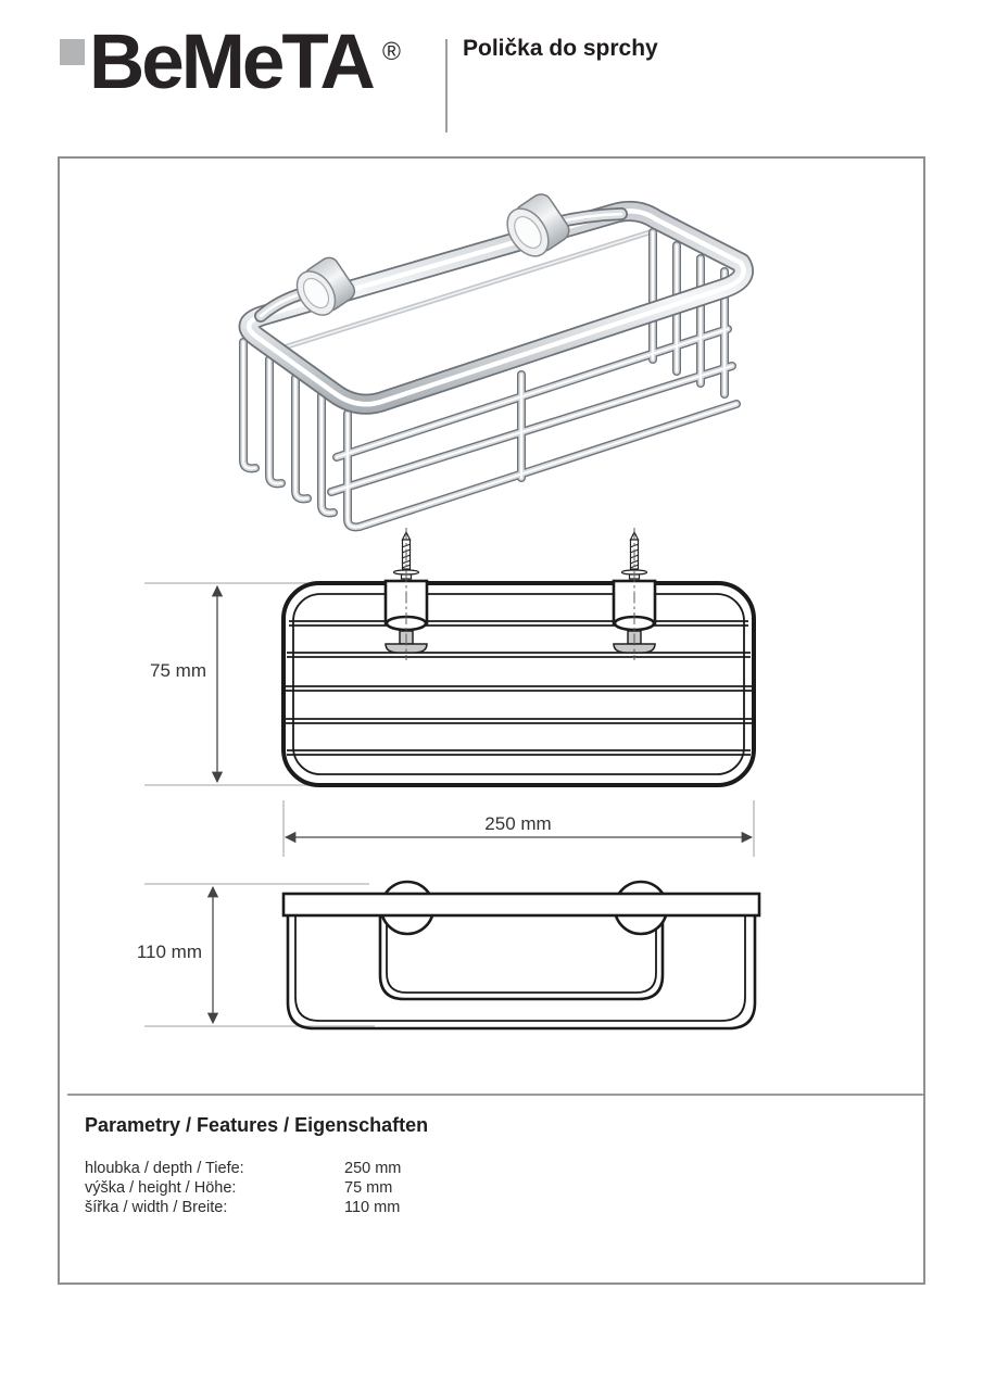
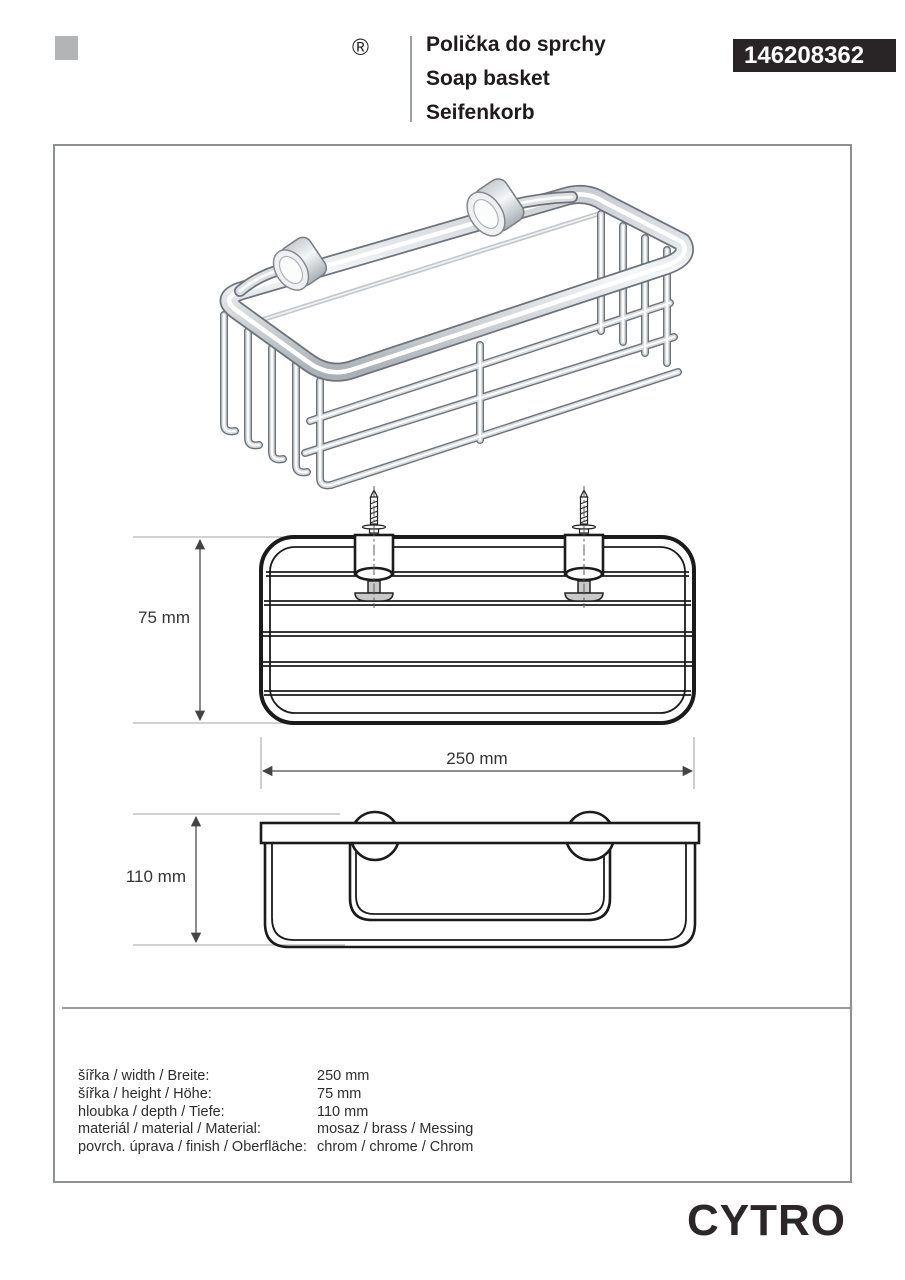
- BeMeTA
  ®
  Polička do sprchy
+ Soap basket
+ Seifenkorb
+ 146208362
  75 mm
  250 mm
  110 mm
- Parametry / Features / Eigenschaften
- hloubka / depth / Tiefe:
+ šířka / width / Breite:
  250 mm
- výška / height / Höhe:
+ šířka / height / Höhe:
  75 mm
- šířka / width / Breite:
+ hloubka / depth / Tiefe:
  110 mm
+ materiál / material / Material:
+ mosaz / brass / Messing
+ povrch. úprava / finish / Oberfläche:
+ chrom / chrome / Chrom
+ CYTRO
